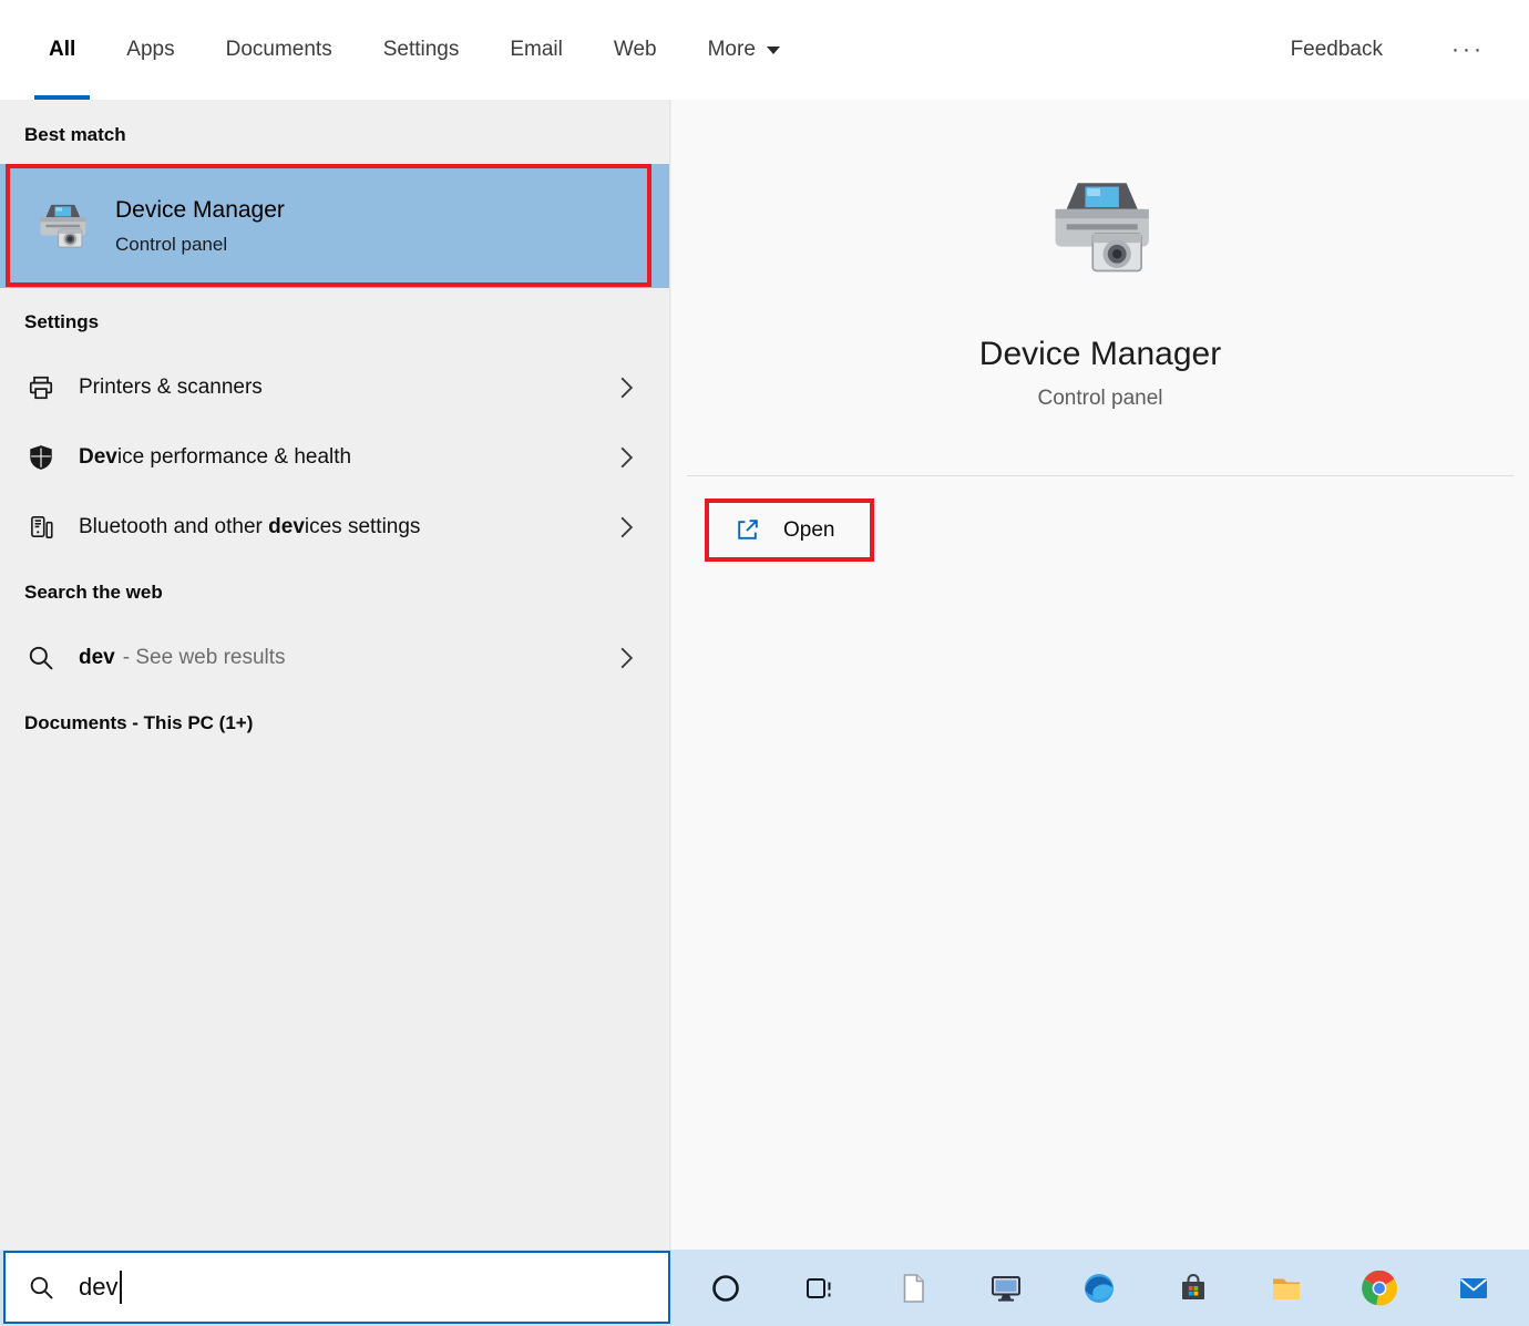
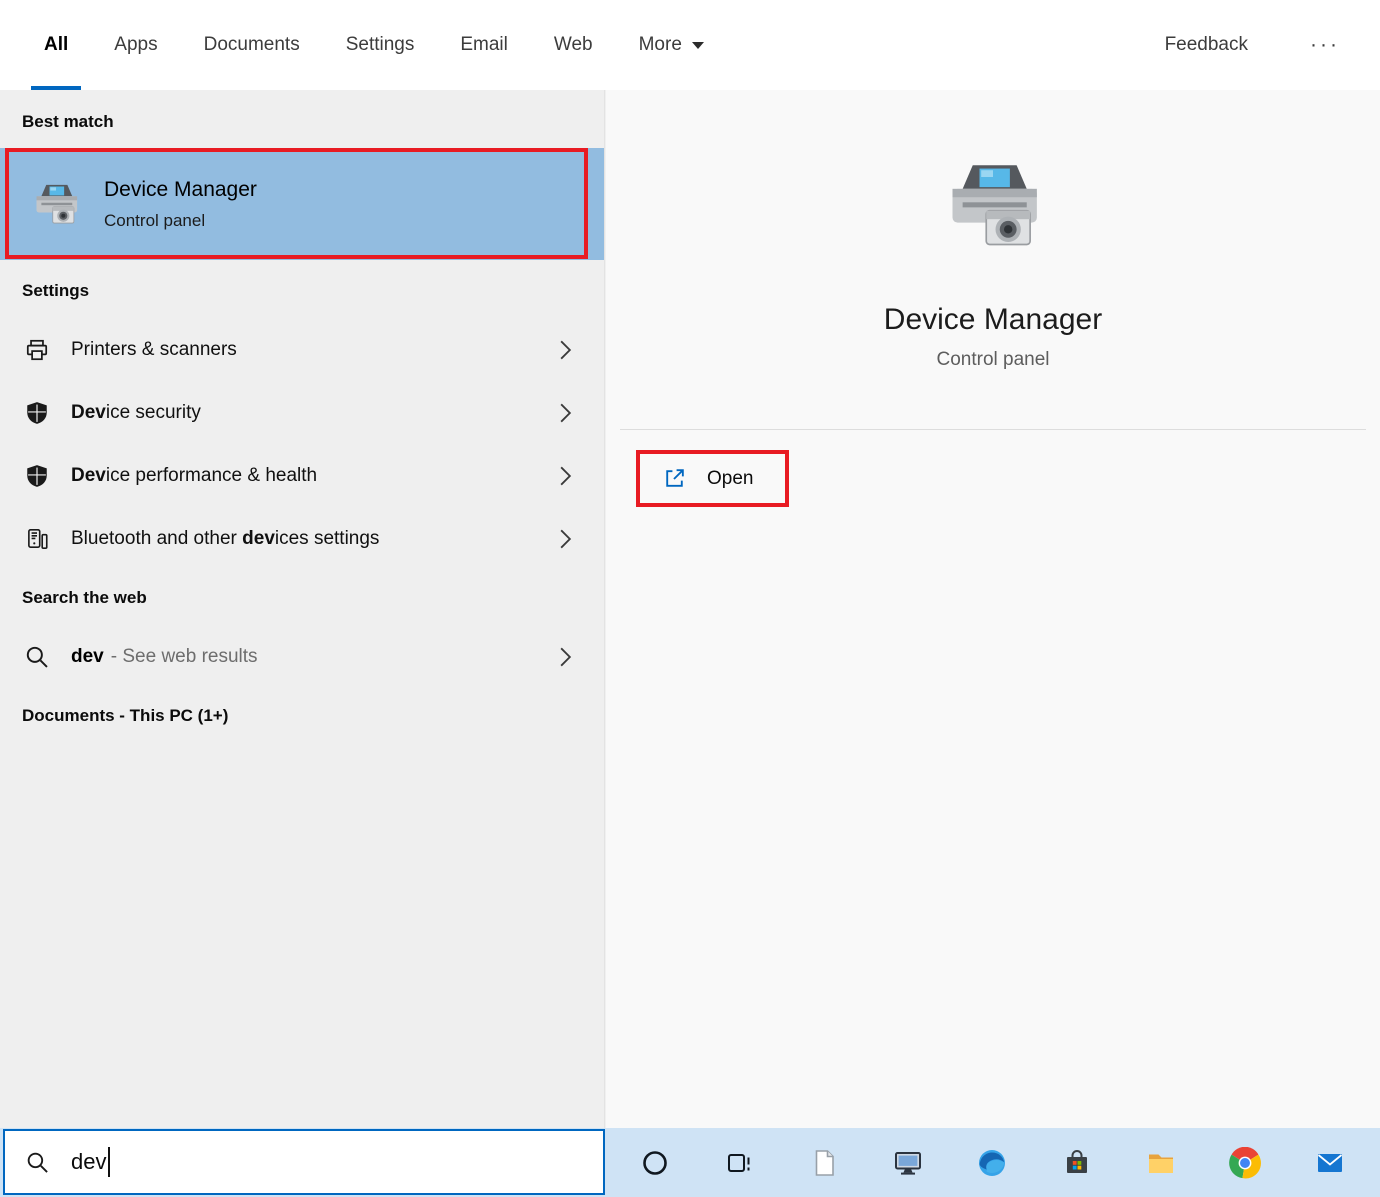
  All
  Apps
  Documents
  Settings
  Email
  Web
  More
  Feedback
  ···
  Best match
  Device Manager
  Control panel
  Settings
  Printers & scanners
+ Device security
  Device performance & health
  Bluetooth and other devices settings
  Search the web
  dev - See web results
  Documents - This PC (1+)
  Device Manager
  Control panel
  Open
  dev
